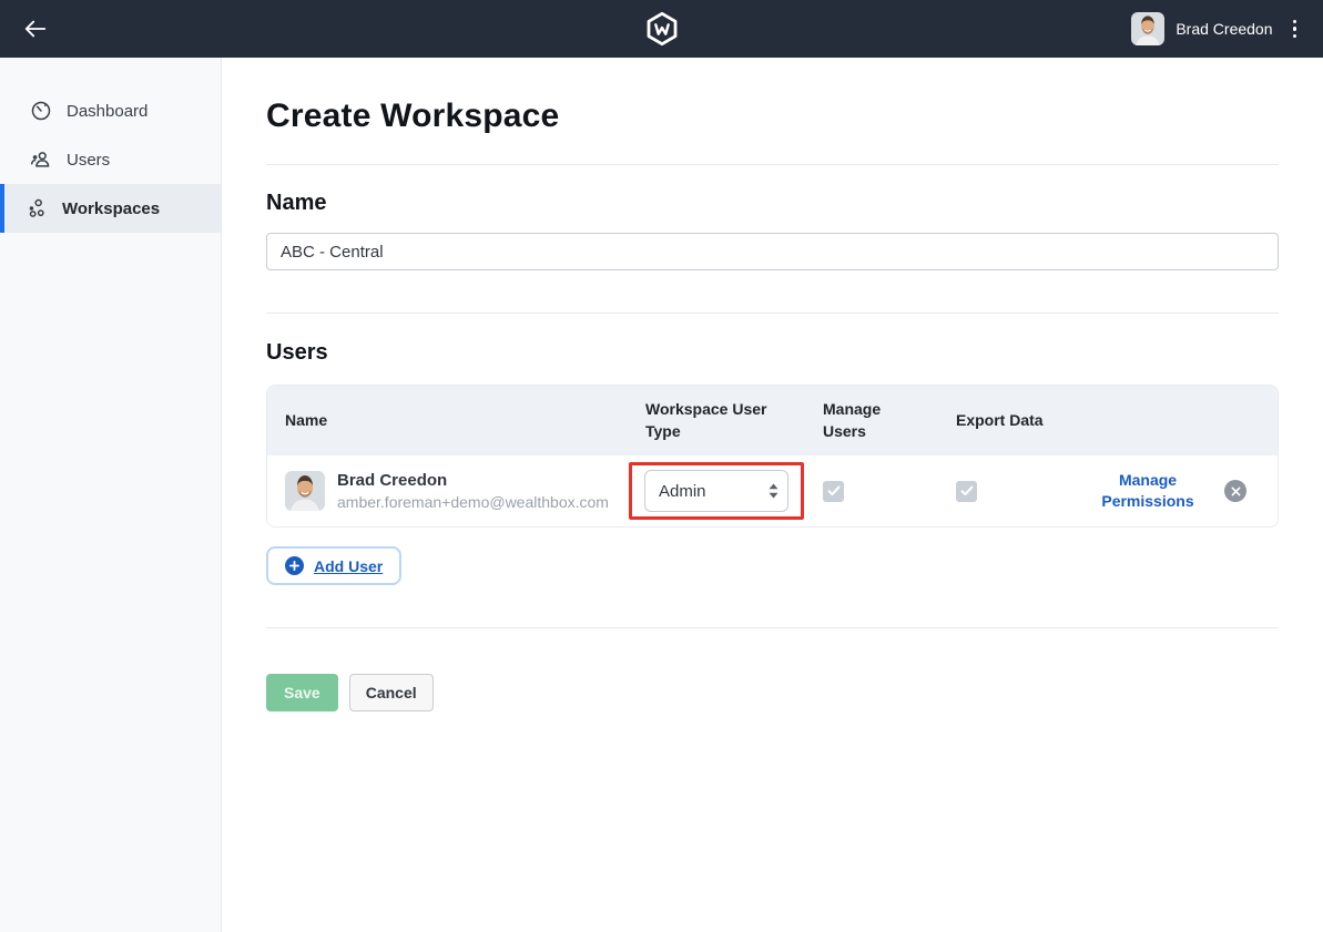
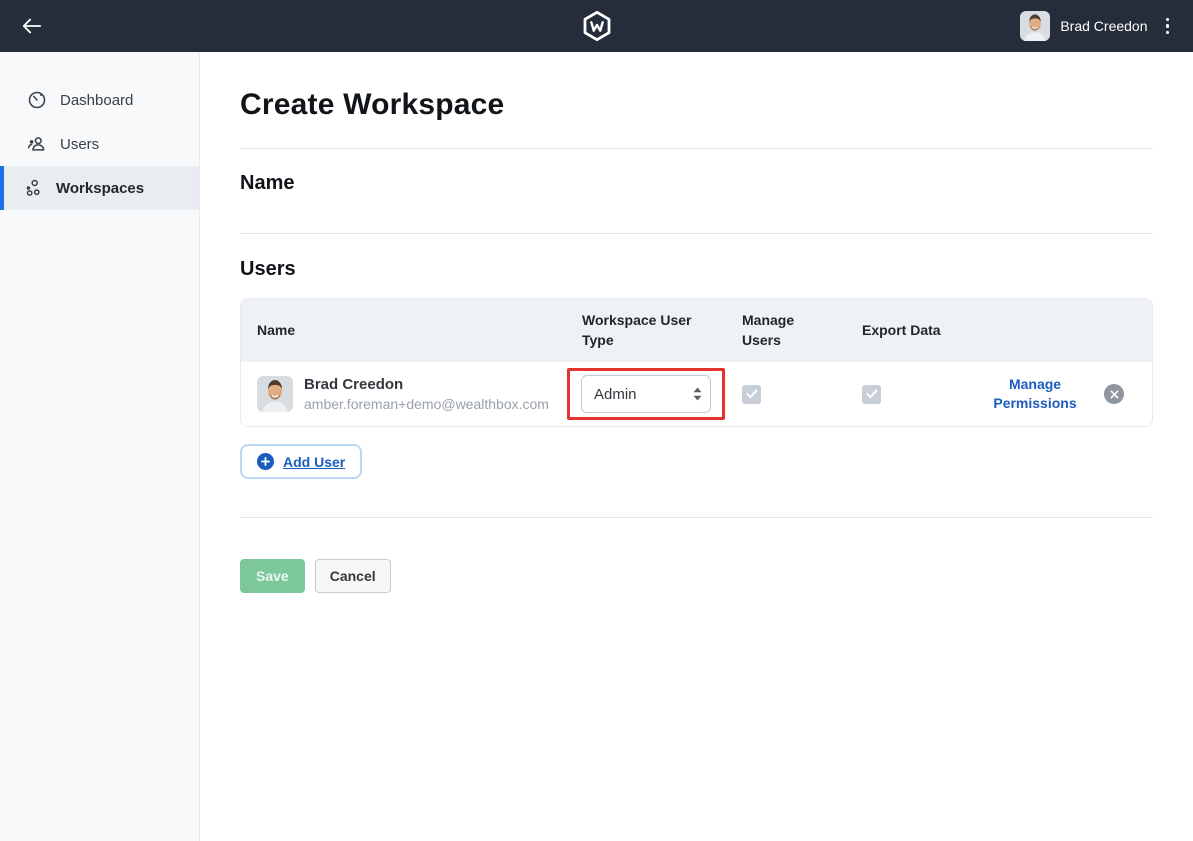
  Brad Creedon
  Dashboard
  Users
  Workspaces
  Create Workspace
  Name
- ABC - Central
  Users
  Name
  Workspace User Type
  Manage Users
  Export Data
  Brad Creedon
  amber.foreman+demo@wealthbox.com
  Admin
  Manage Permissions
  Add User
  Save
  Cancel
